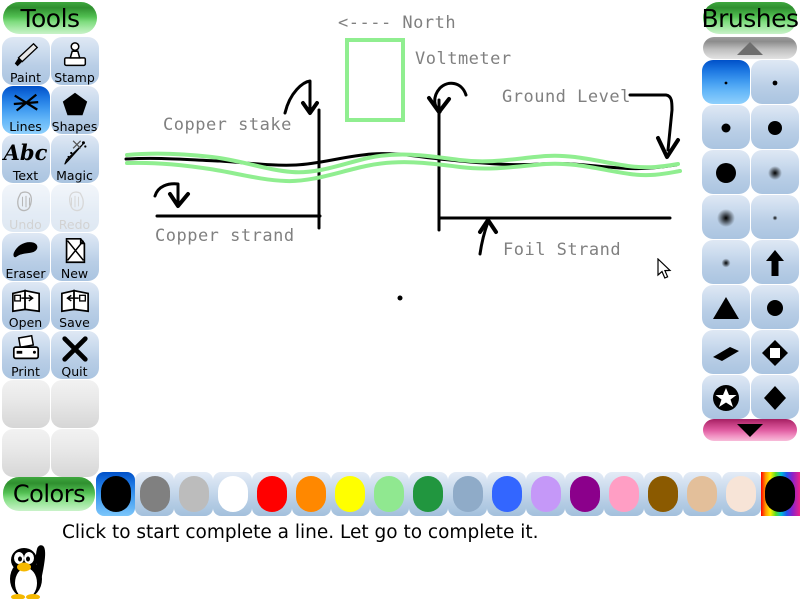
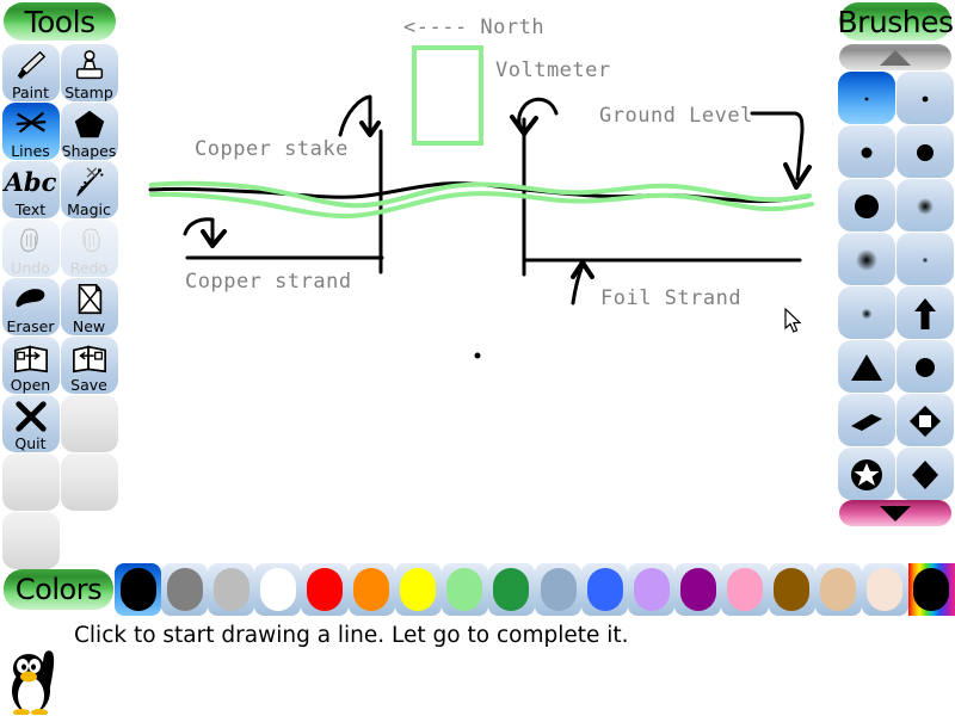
  Tools
  Paint
  Stamp
  Lines
  Shapes
  Abc
  Text
  Magic
  Undo
  Redo
  Eraser
  New
  Open
  Save
- Print
  Quit
  Brushes
  <---- North
  Voltmeter
  Copper stake
  Ground Level
  Copper strand
  Foil Strand
  Colors
- Click to start complete a line. Let go to complete it.
+ Click to start drawing a line. Let go to complete it.
